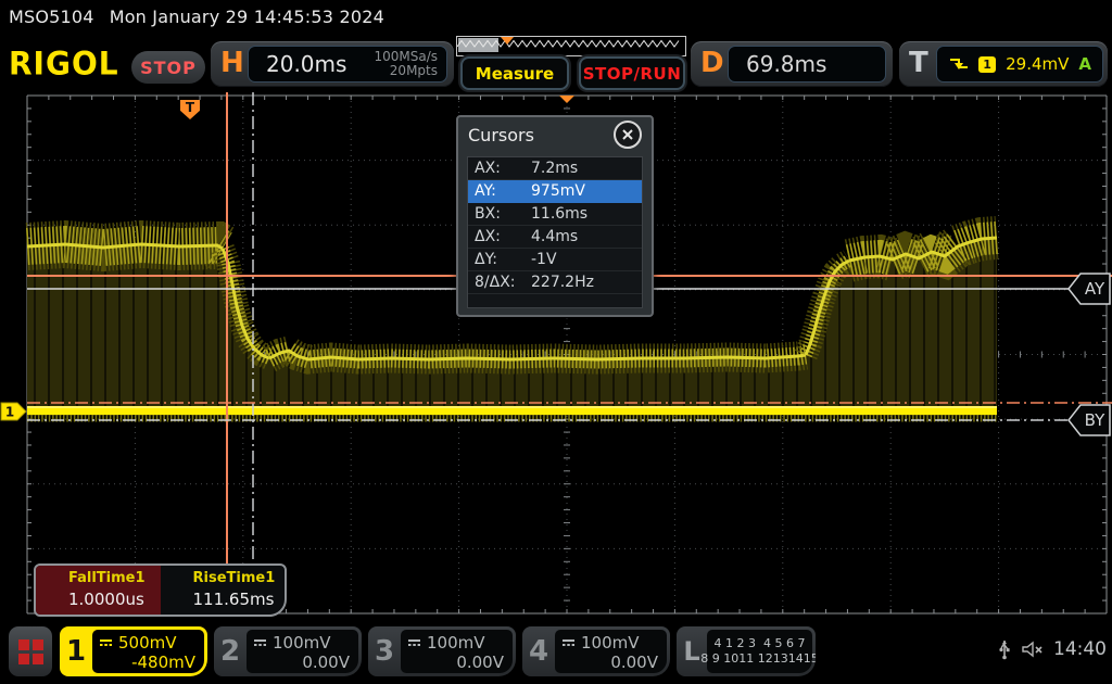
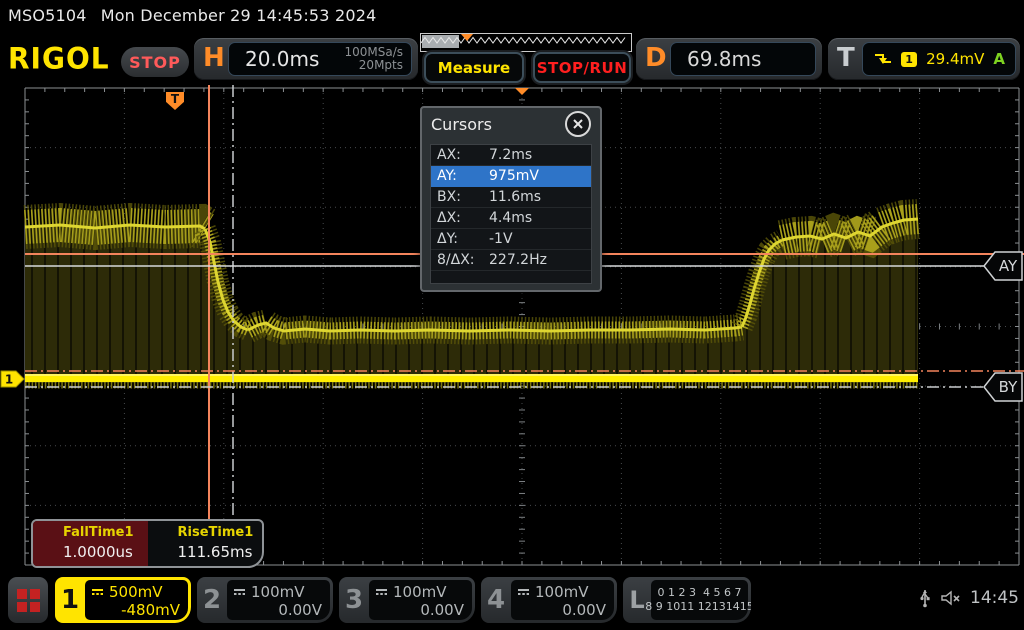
- MSO5104 Mon January 29 14:45:53 2024
+ MSO5104 Mon December 29 14:45:53 2024
  RIGOL
  STOP
  H
  20.0ms
  100MSa/s
  20Mpts
  Measure
  STOP/RUN
  D
  69.8ms
  T
  1
  29.4mV
  A
  T
  AY
  BY
  1
  Cursors
  AX:
  7.2ms
  AY:
  975mV
  BX:
  11.6ms
  ΔX:
  4.4ms
  ΔY:
  -1V
  8/ΔX:
  227.2Hz
  FallTime1
  1.0000us
  RiseTime1
  111.65ms
  1
  500mV
  -480mV
  2
  100mV
  0.00V
  3
  100mV
  0.00V
  4
  100mV
  0.00V
  L
- 4 1 2 3 4 5 6 7
+ 0 1 2 3 4 5 6 7
  8 9 1011 12131415
- 14:40
+ 14:45
